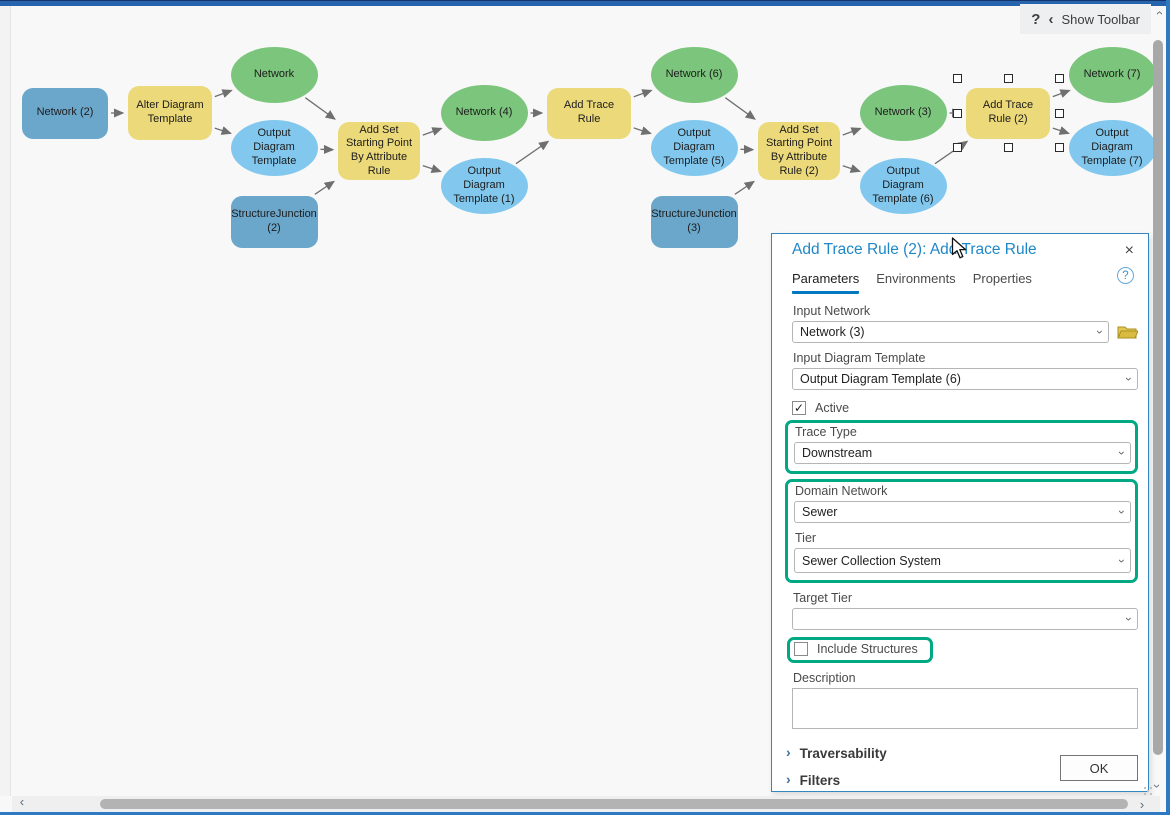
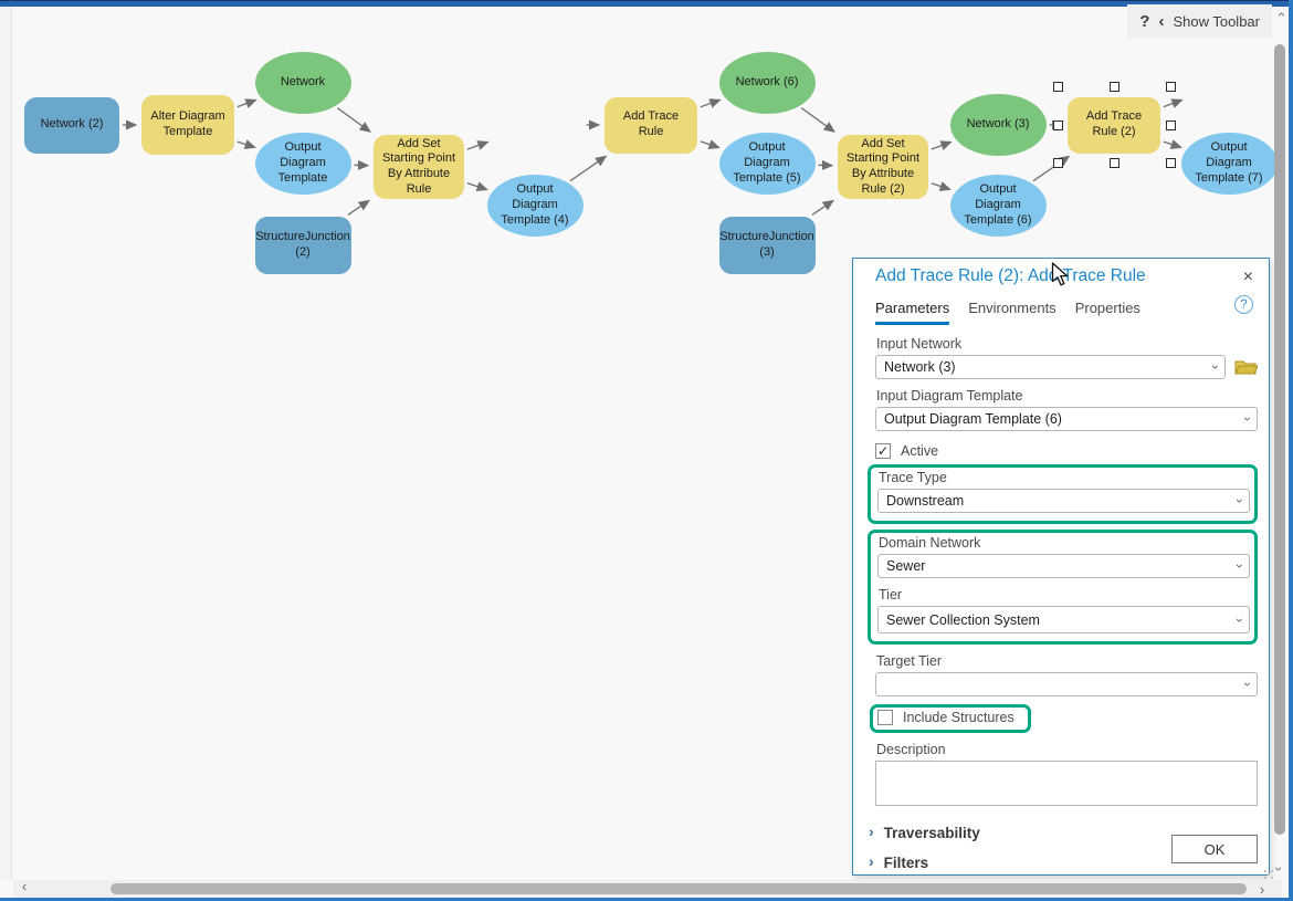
  ?
  ‹
  Show Toolbar
  Network (2)
  Alter Diagram Template
  Network
  Output Diagram Template
  StructureJunction (2)
  Add Set Starting Point By Attribute Rule
- Network (4)
- Output Diagram Template (1)
+ Output Diagram Template (4)
  Add Trace Rule
  Network (6)
  Output Diagram Template (5)
  StructureJunction (3)
  Add Set Starting Point By Attribute Rule (2)
  Network (3)
  Output Diagram Template (6)
  Add Trace Rule (2)
- Network (7)
  Output Diagram Template (7)
  Add Trace Rule (2): Adrace Rule
  ×
  Parameters
  Environments
  Properties
  ?
  Input Network
  Network (3)
  Input Diagram Template
  Output Diagram Template (6)
  ✓
  Active
  Trace Type
  Downstream
  Domain Network
  Sewer
  Tier
  Sewer Collection System
  Target Tier
  Include Structures
  Description
  ›
  Traversability
  ›
  Filters
  OK
  ›
